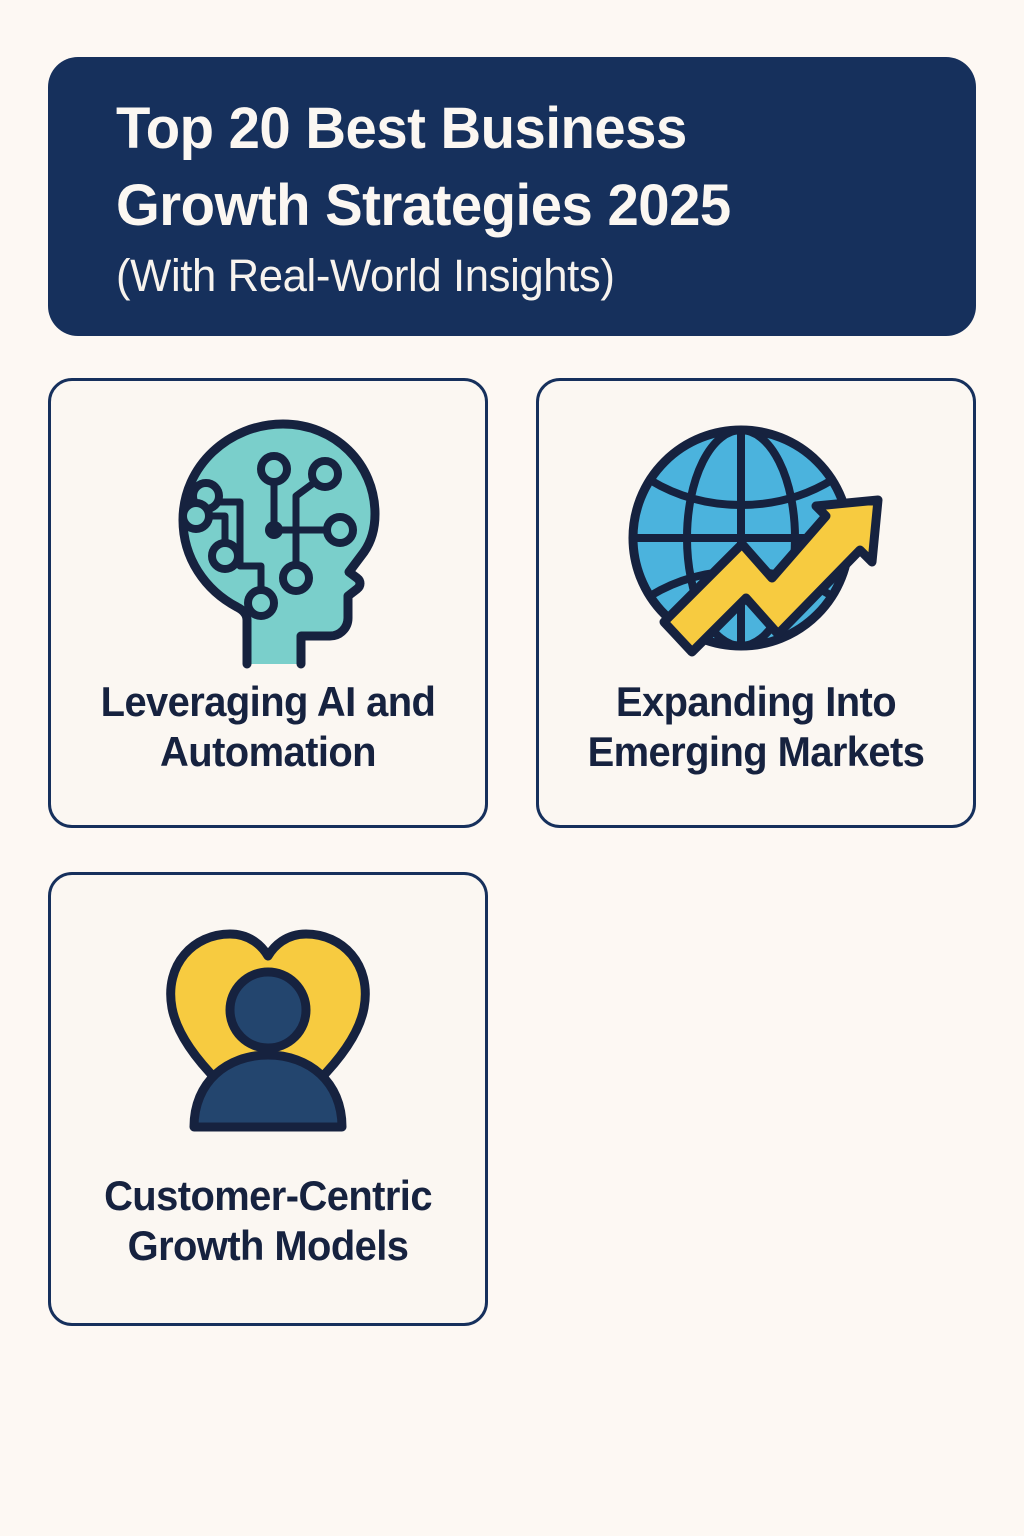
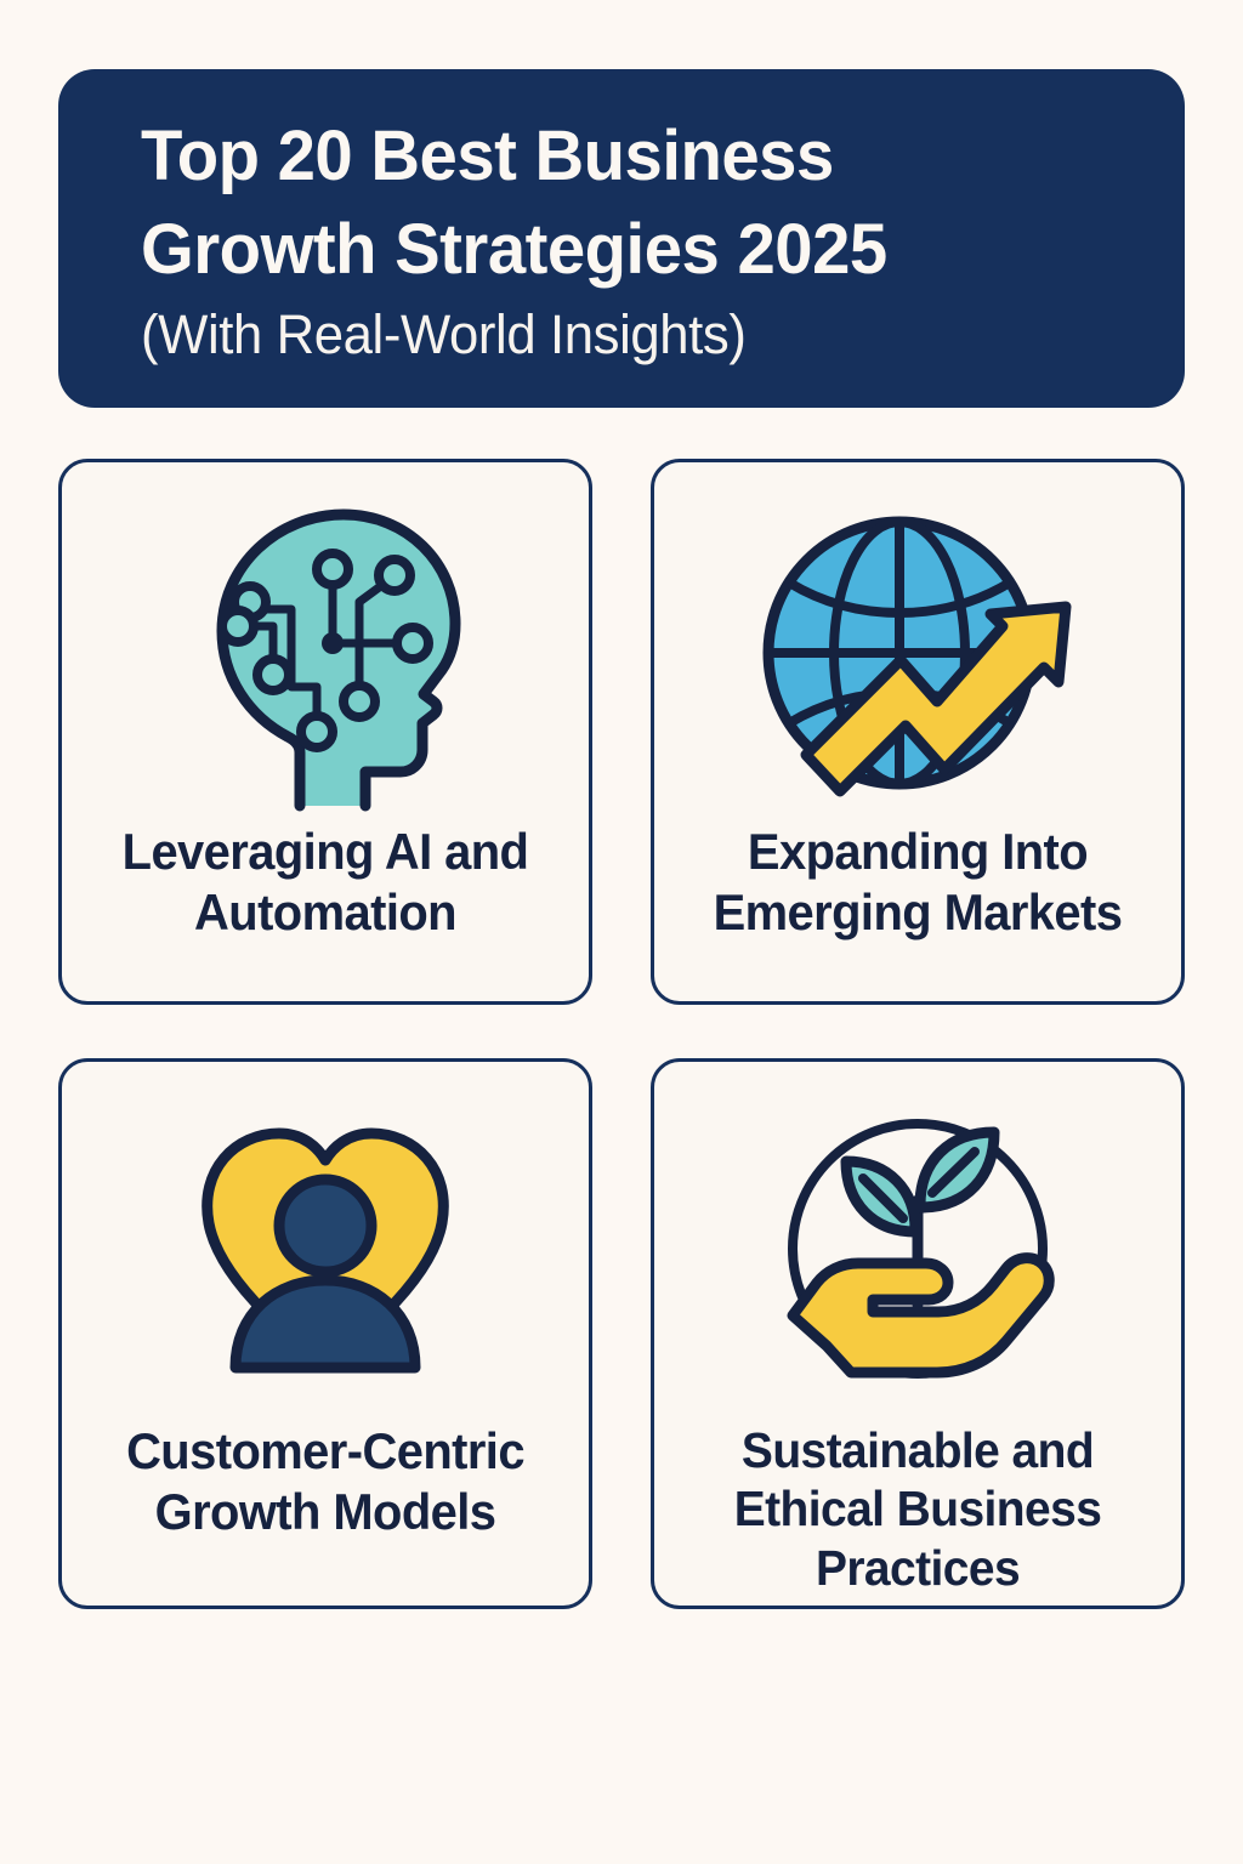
  Top 20 Best Business
  Growth Strategies 2025
  (With Real-World Insights)
  Leveraging AI and Automation
  Expanding Into Emerging Markets
  Customer-Centric Growth Models
+ Sustainable and Ethical Business Practices
